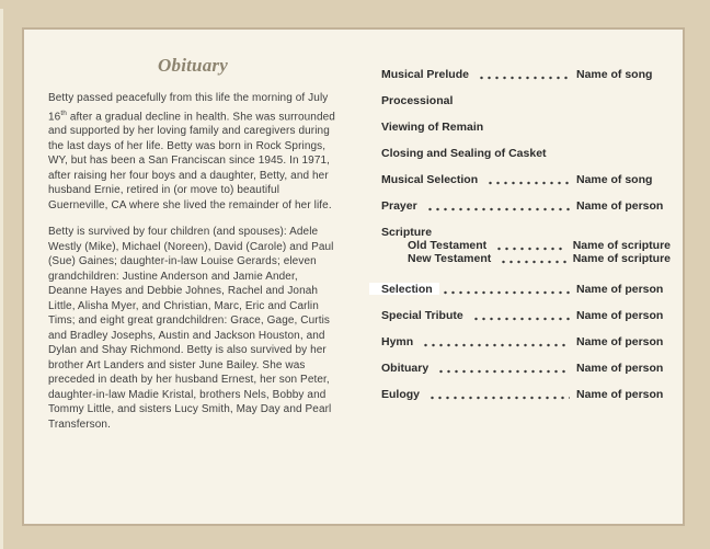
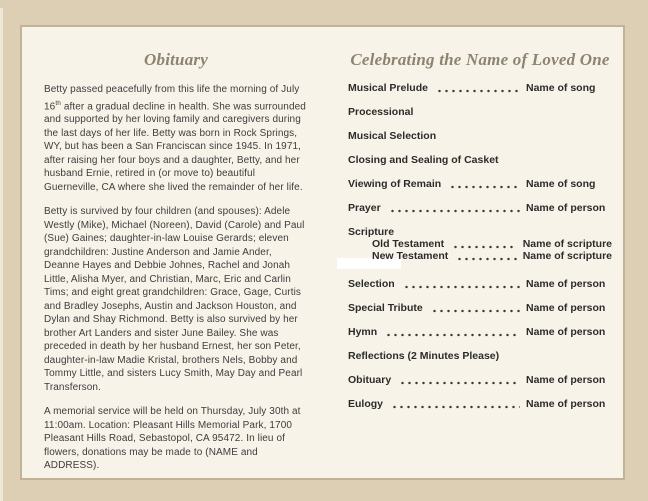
  Obituary
  Betty passed peacefully from this life the morning of July 16 after a gradual decline in health. She was surrounded and supported by her loving family and caregivers during the last days of her life. Betty was born in Rock Springs, WY, but has been a San Franciscan since 1945. In 1971, after raising her four boys and a daughter, Betty, and her husband Ernie, retired in (or move to) beautiful Guerneville, CA where she lived the remainder of her life.
  Betty is survived by four children (and spouses): Adele Westly (Mike), Michael (Noreen), David (Carole) and Paul (Sue) Gaines; daughter-in-law Louise Gerards; eleven grandchildren: Justine Anderson and Jamie Ander, Deanne Hayes and Debbie Johnes, Rachel and Jonah Little, Alisha Myer, and Christian, Marc, Eric and Carlin Tims; and eight great grandchildren: Grace, Gage, Curtis and Bradley Josephs, Austin and Jackson Houston, and Dylan and Shay Richmond. Betty is also survived by her brother Art Landers and sister June Bailey. She was preceded in death by her husband Ernest, her son Peter, daughter-in-law Madie Kristal, brothers Nels, Bobby and Tommy Little, and sisters Lucy Smith, May Day and Pearl Transferson.
+ A memorial service will be held on Thursday, July 30th at 11:00am. Location: Pleasant Hills Memorial Park, 1700 Pleasant Hills Road, Sebastopol, CA 95472. In lieu of flowers, donations may be made to (NAME and ADDRESS).
+ Celebrating the Name of Loved One
  Musical Prelude
  Name of song
  Processional
- Viewing of Remain
+ Musical Selection
  Closing and Sealing of Casket
- Musical Selection
+ Viewing of Remain
  Name of song
  Prayer
  Name of person
  Scripture
  Old Testament
  Name of scripture
  New Testament
  Name of scripture
  Selection
  Name of person
  Special Tribute
  Name of person
  Hymn
  Name of person
+ Reflections (2 Minutes Please)
  Obituary
  Name of person
  Eulogy
  Name of person
